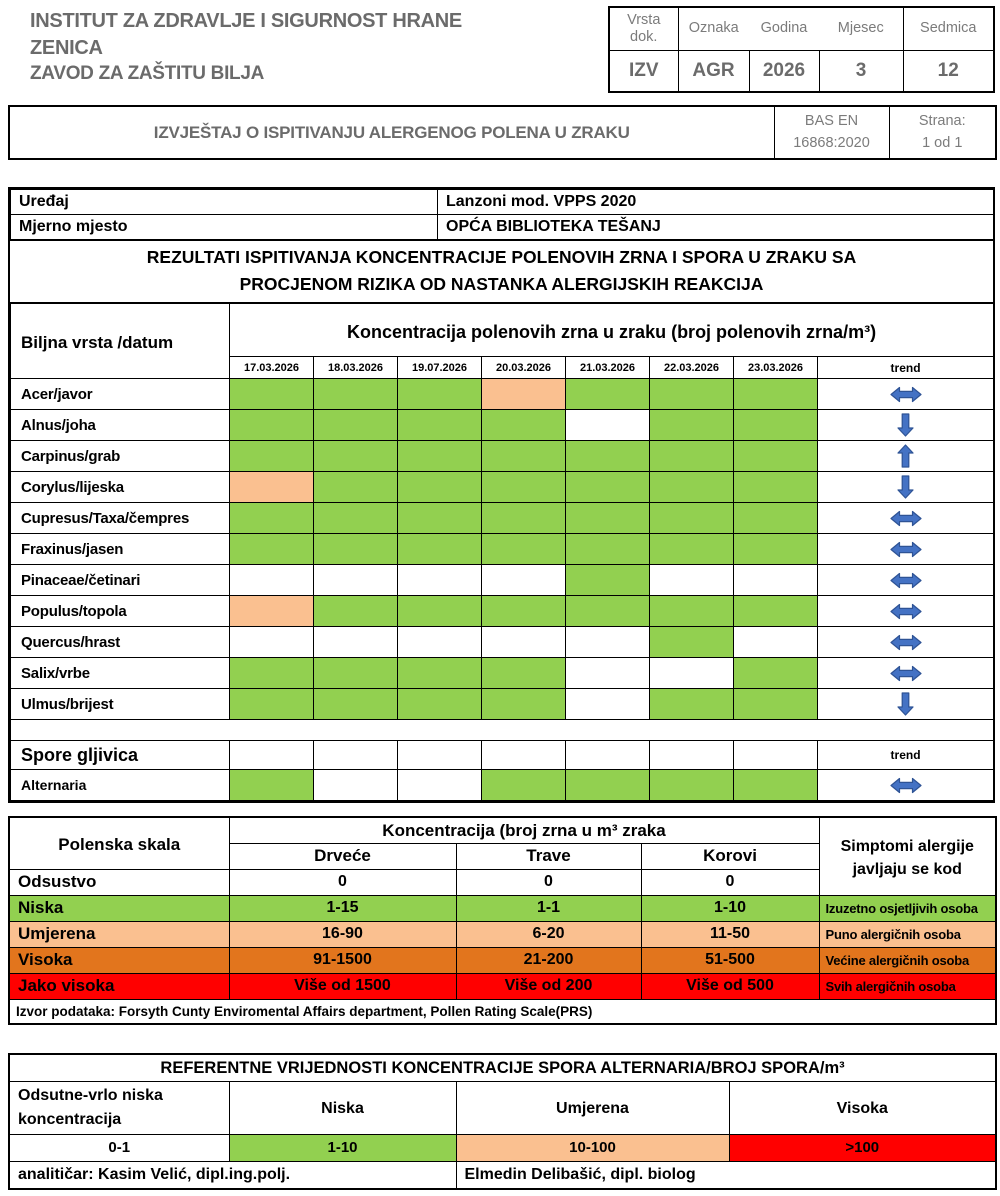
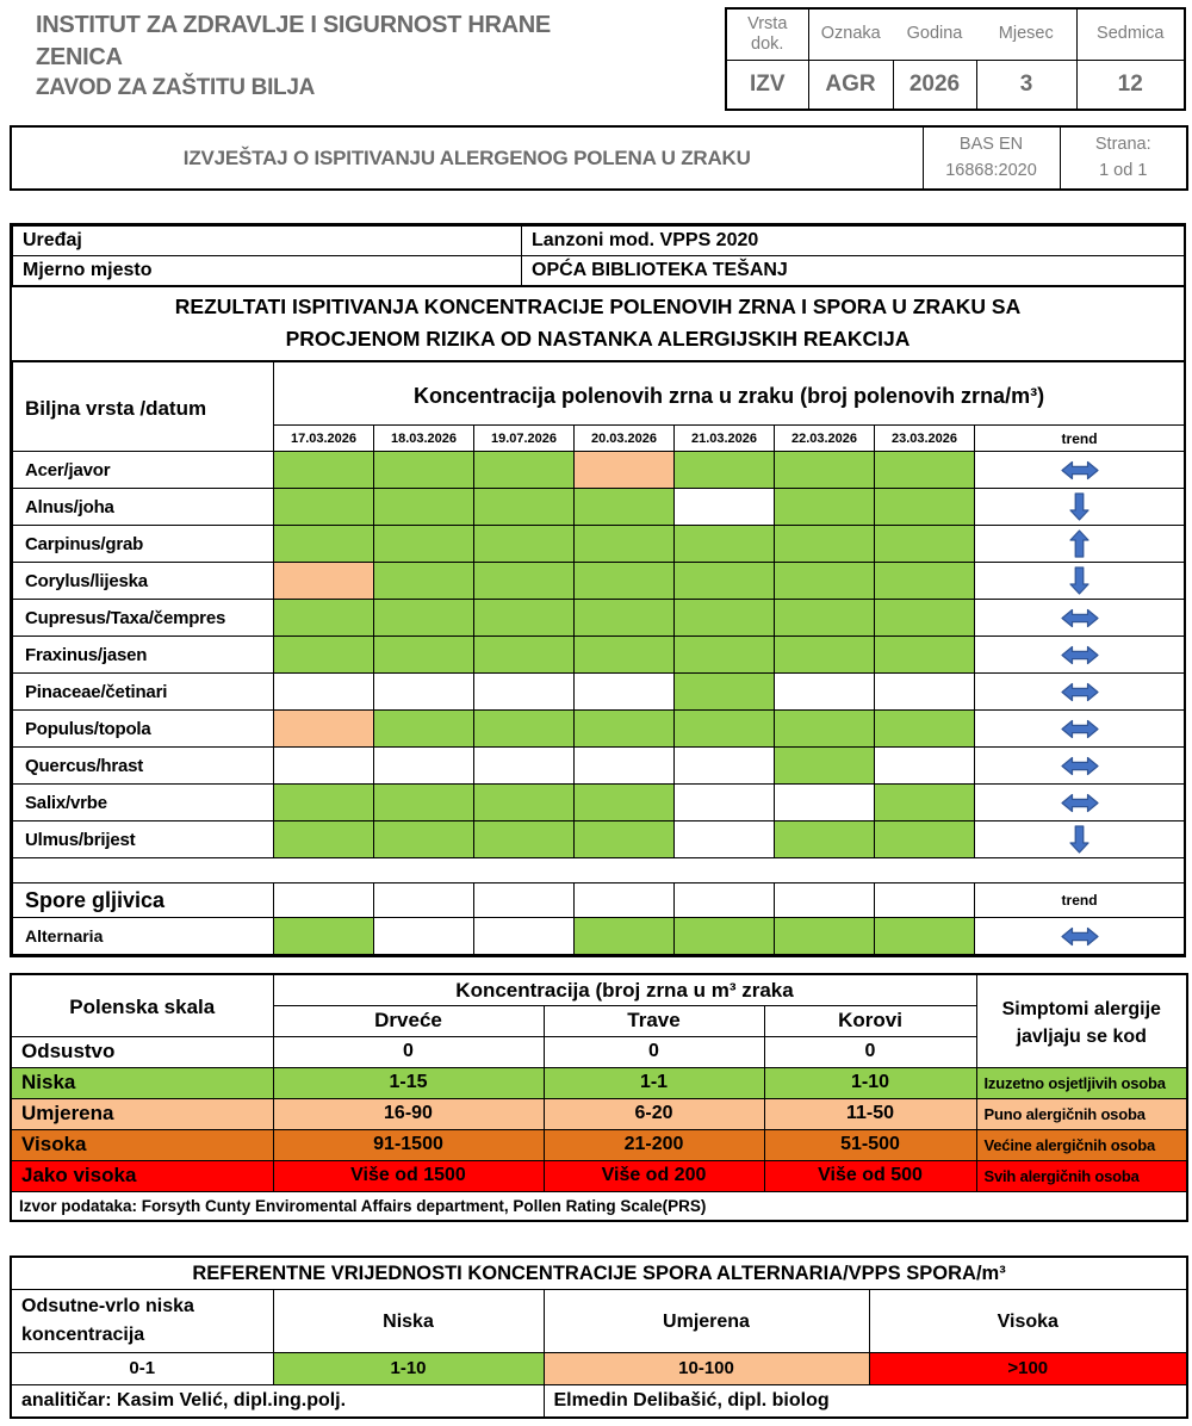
  INSTITUT ZA ZDRAVLJE I SIGURNOST HRANE
  ZENICA
  ZAVOD ZA ZAŠTITU BILJA
  Vrsta dok.	Oznaka	Godina	Mjesec	Sedmica
  IZV	AGR	2026	3	12
  IZVJEŠTAJ O ISPITIVANJU ALERGENOG POLENA U ZRAKU	BAS EN 16868:2020	Strana: 1 od 1
  Uređaj	Lanzoni mod. VPPS 2020
  Mjerno mjesto	OPĆA BIBLIOTEKA TEŠANJ
  REZULTATI ISPITIVANJA KONCENTRACIJE POLENOVIH ZRNA I SPORA U ZRAKU SA
  PROCJENOM RIZIKA OD NASTANKA ALERGIJSKIH REAKCIJA
  Biljna vrsta /datum	Koncentracija polenovih zrna u zraku (broj polenovih zrna/m³)
  17.03.2026	18.03.2026	19.07.2026	20.03.2026	21.03.2026	22.03.2026	23.03.2026	trend
  Acer/javor
  Alnus/joha
  Carpinus/grab
  Corylus/lijeska
  Cupresus/Taxa/čempres
  Fraxinus/jasen
  Pinaceae/četinari
  Populus/topola
  Quercus/hrast
  Salix/vrbe
  Ulmus/brijest
  Spore gljivica								trend
  Alternaria
  Polenska skala	Koncentracija (broj zrna u m³ zraka	Simptomi alergije javljaju se kod
  Drveće	Trave	Korovi
  Odsustvo	0	0	0
  Niska	1-15	1-1	1-10	Izuzetno osjetljivih osoba
  Umjerena	16-90	6-20	11-50	Puno alergičnih osoba
  Visoka	91-1500	21-200	51-500	Većine alergičnih osoba
  Jako visoka	Više od 1500	Više od 200	Više od 500	Svih alergičnih osoba
  Izvor podataka: Forsyth Cunty Enviromental Affairs department, Pollen Rating Scale(PRS)
- REFERENTNE VRIJEDNOSTI KONCENTRACIJE SPORA ALTERNARIA/BROJ SPORA/m³
+ REFERENTNE VRIJEDNOSTI KONCENTRACIJE SPORA ALTERNARIA/VPPS SPORA/m³
  Odsutne-vrlo niska koncentracija	Niska	Umjerena	Visoka
  0-1	1-10	10-100	>100
  analitičar: Kasim Velić, dipl.ing.polj.	Elmedin Delibašić, dipl. biolog
